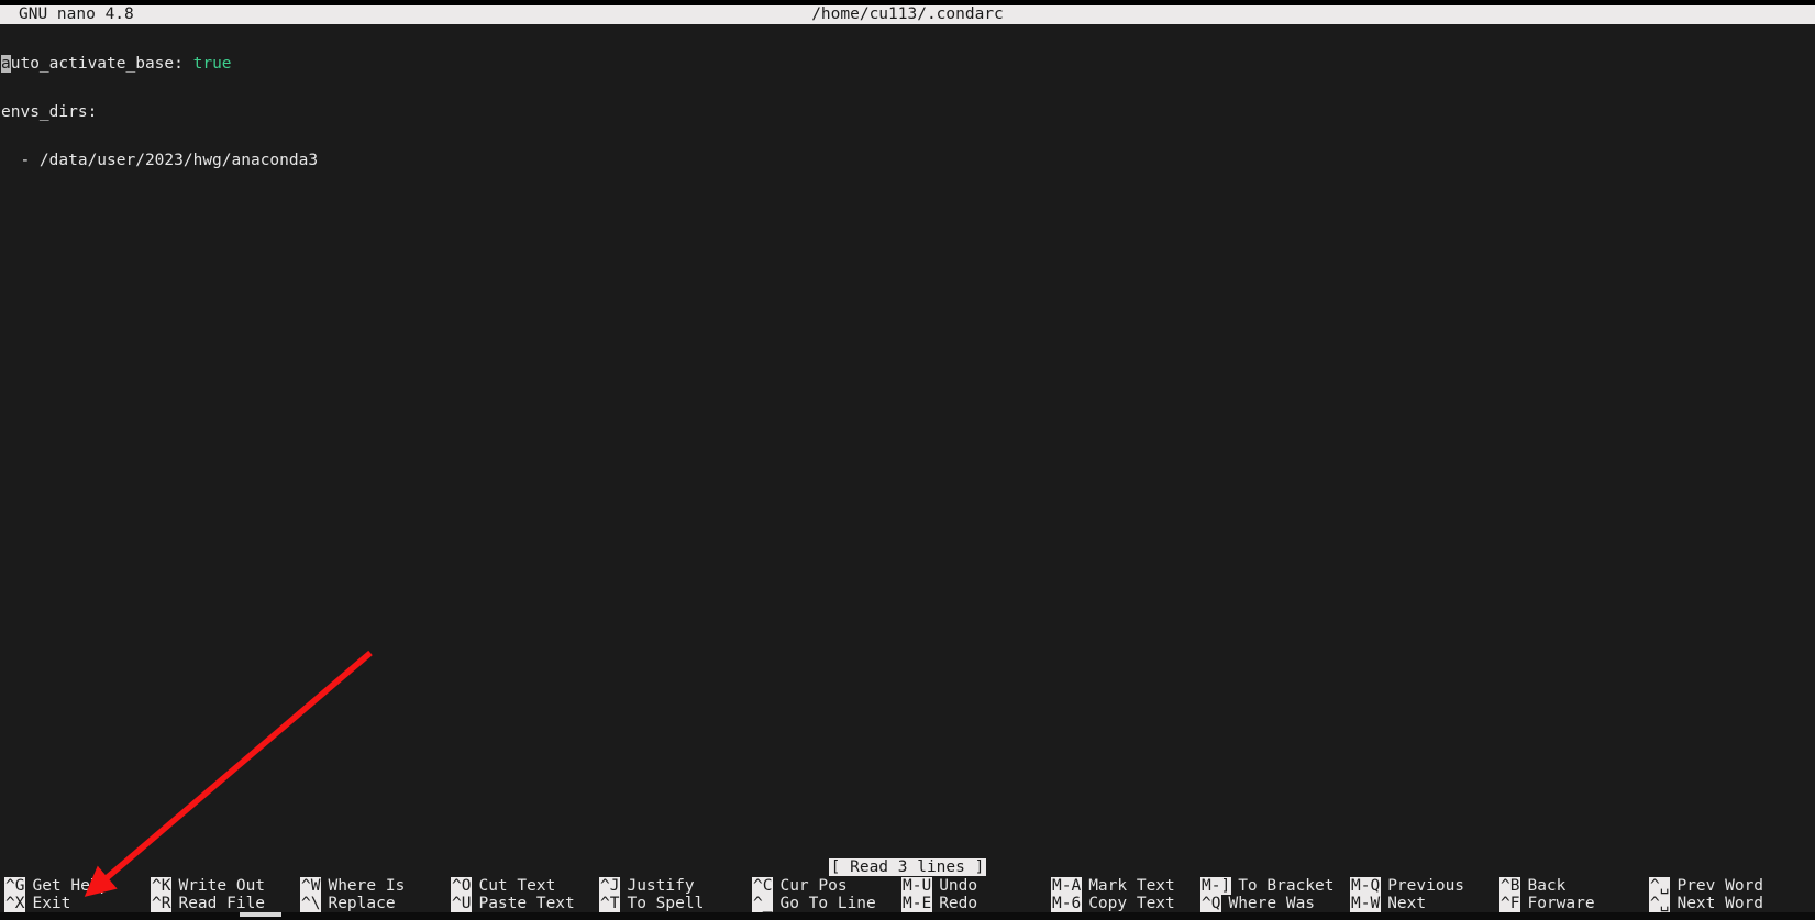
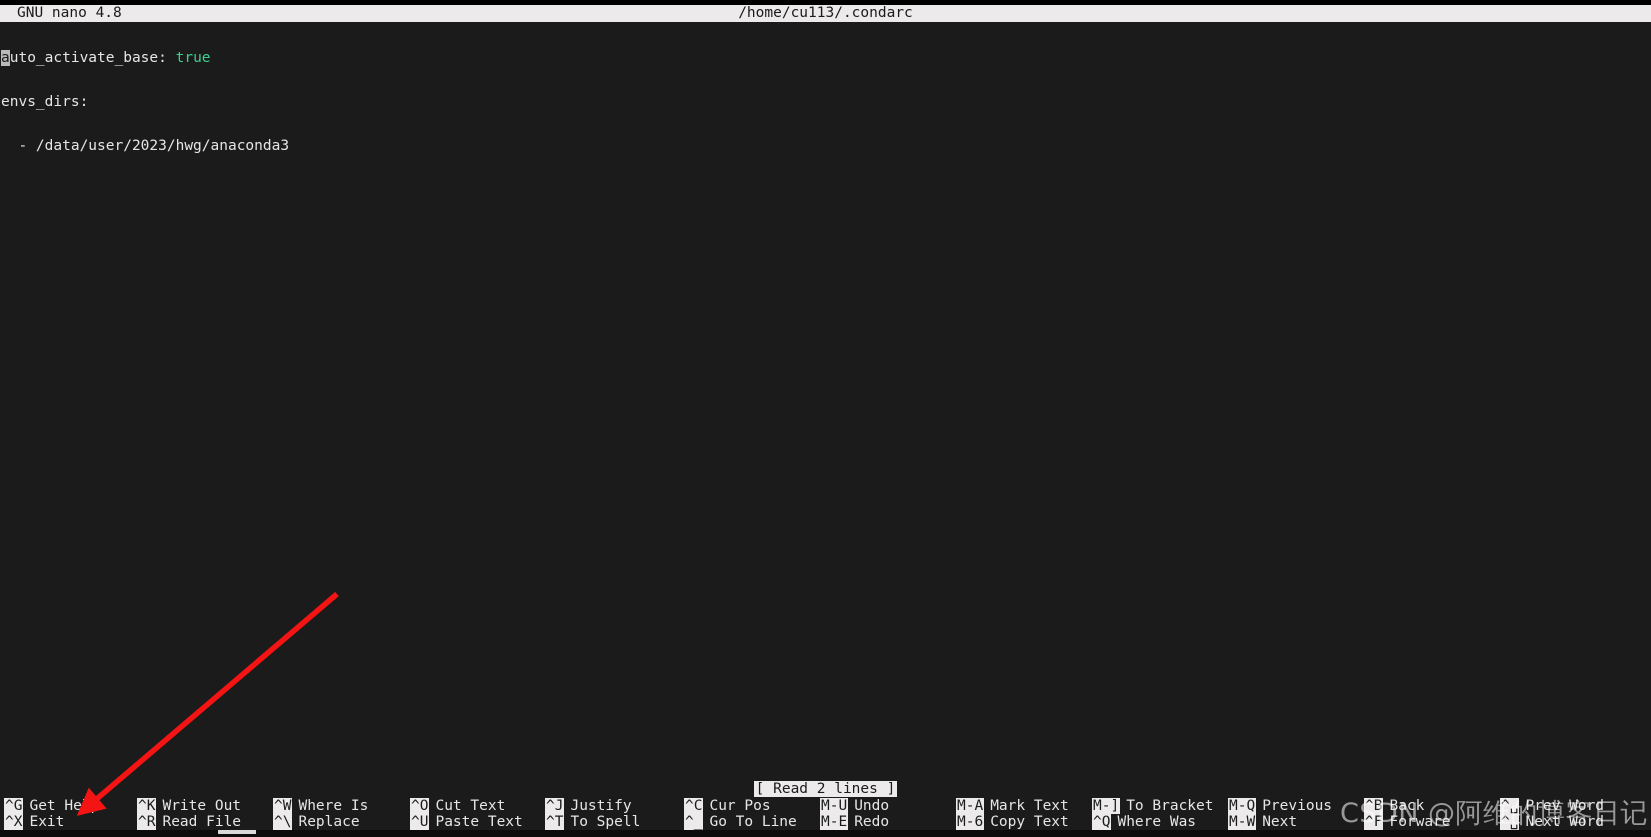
  GNU nano 4.8
  /home/cu113/.condarc
  auto_activate_base: true
  envs_dirs:
  - /data/user/2023/hwg/anaconda3
- [ Read 3 lines ]
+ [ Read 2 lines ]
  ^G Get Hep
  ^X Exit
  ^K Write Out
  ^R Read File
  ^W Where Is
  ^\ Replace
  ^O Cut Text
  ^U Paste Text
  ^J Justify
  ^T To Spell
  ^C Cur Pos
  ^_ Go To Line
  M-U Undo
  M-E Redo
  M-A Mark Text
  M-6 Copy Text
  M-] To Bracket
  ^Q Where Was
  M-Q Previous
  M-W Next
  ^B Back
  ^F Forware
  ^␣ Prev Word
  ^␣ Next Word
+ CSDN @阿维的博客日记
